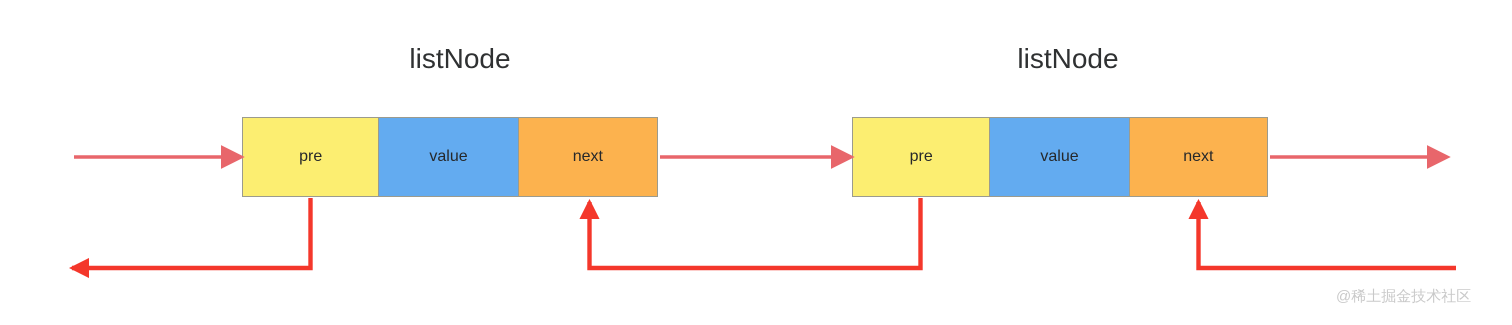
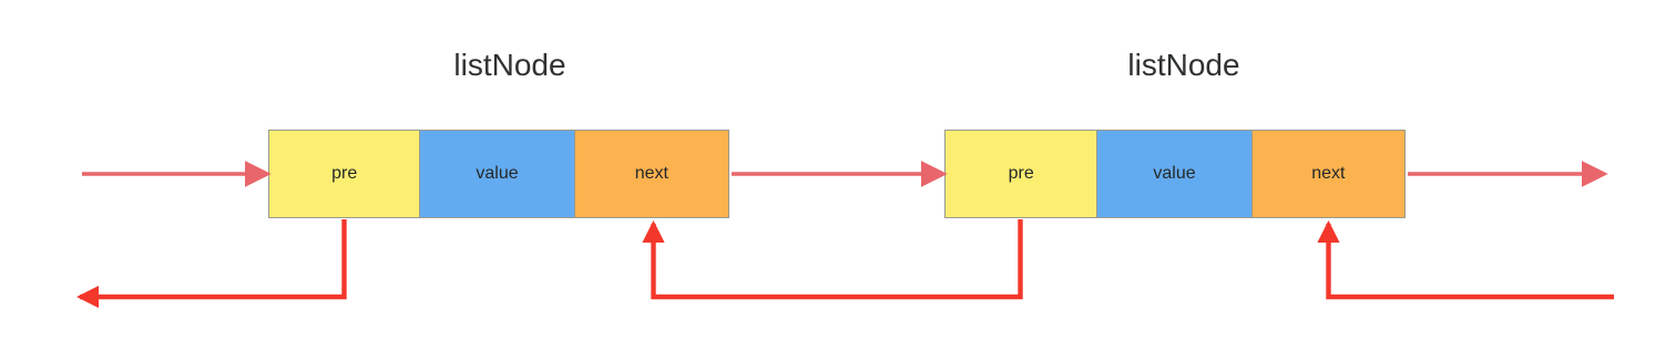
  listNode
  listNode
  pre
  value
  next
  pre
  value
  next
- @稀土掘金技术社区
